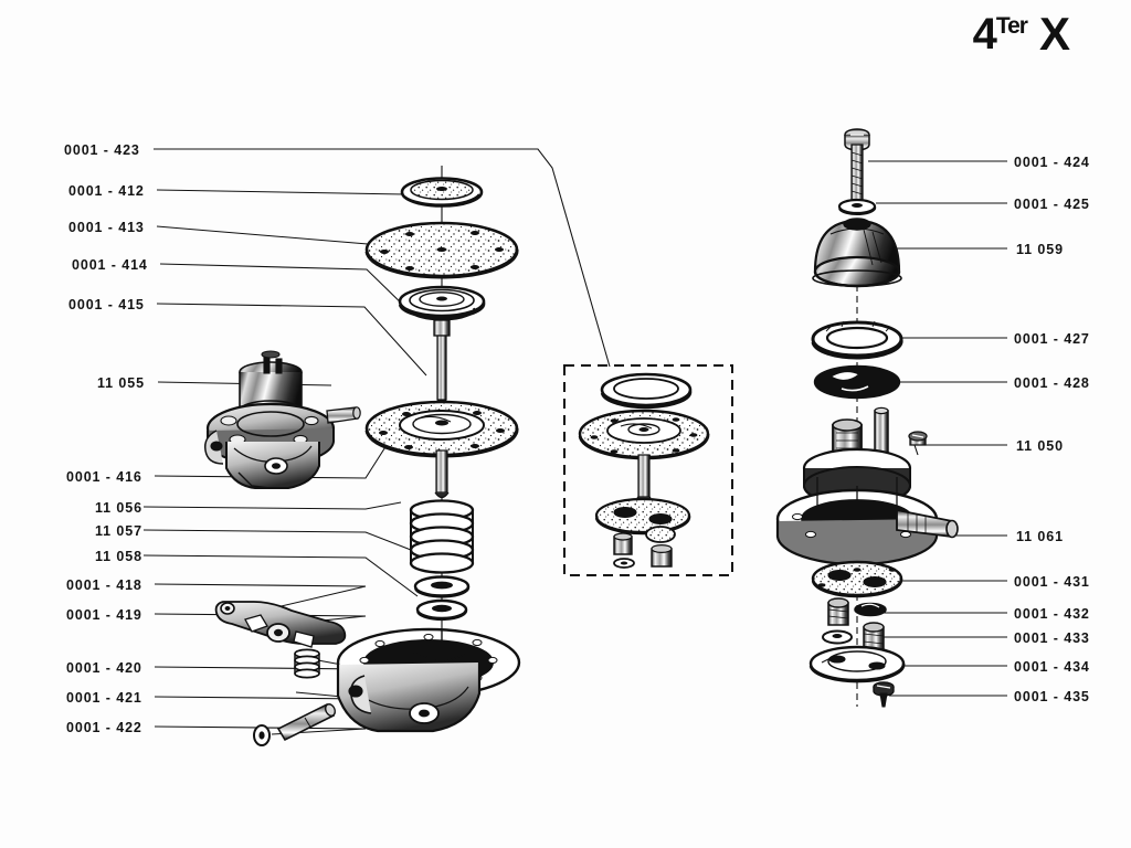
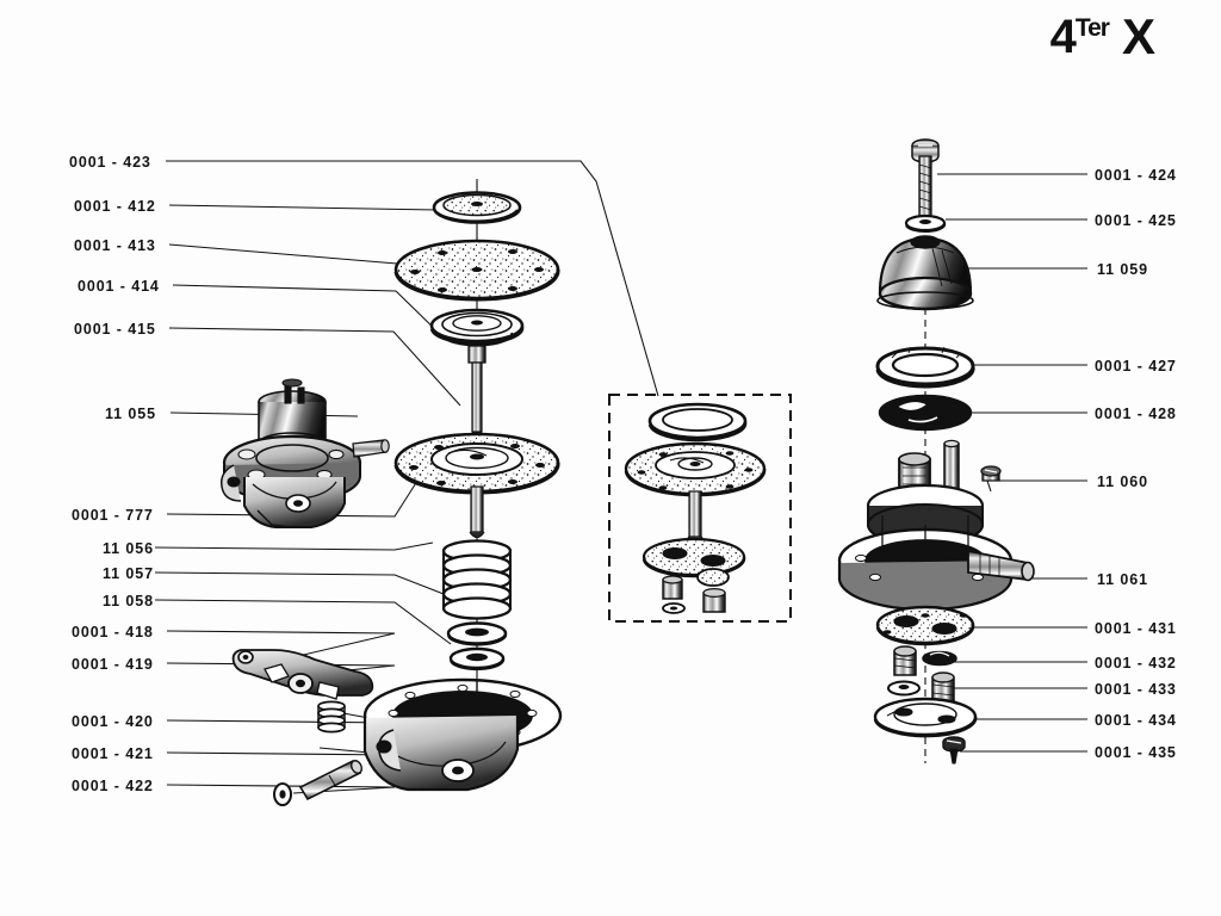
  4
  Ter
  X
  0001 - 423
  0001 - 412
  0001 - 413
  0001 - 414
  0001 - 415
  11 055
- 0001 - 416
+ 0001 - 777
  11 056
  11 057
  11 058
  0001 - 418
  0001 - 419
  0001 - 420
  0001 - 421
  0001 - 422
  0001 - 424
  0001 - 425
  11 059
  0001 - 427
  0001 - 428
- 11 050
+ 11 060
  11 061
  0001 - 431
  0001 - 432
  0001 - 433
  0001 - 434
  0001 - 435
